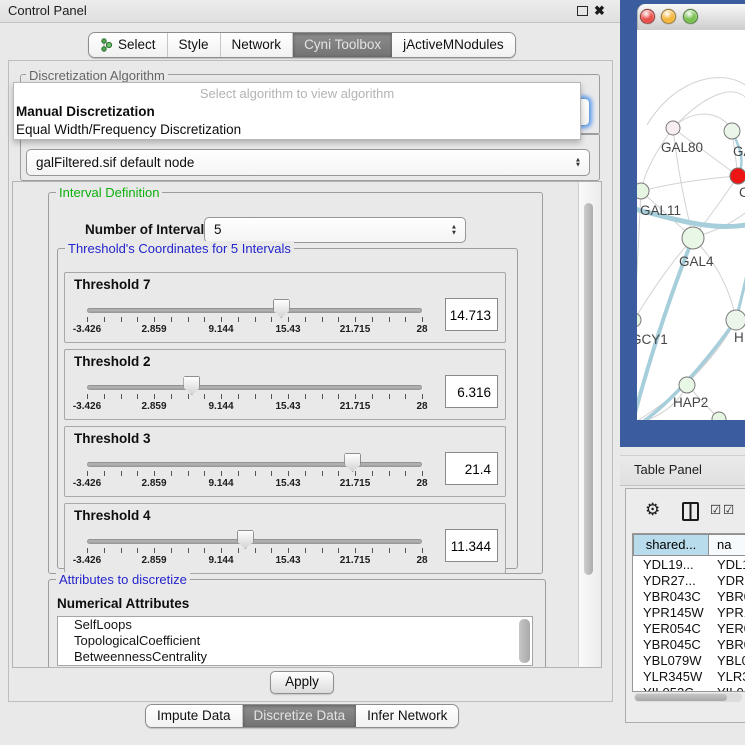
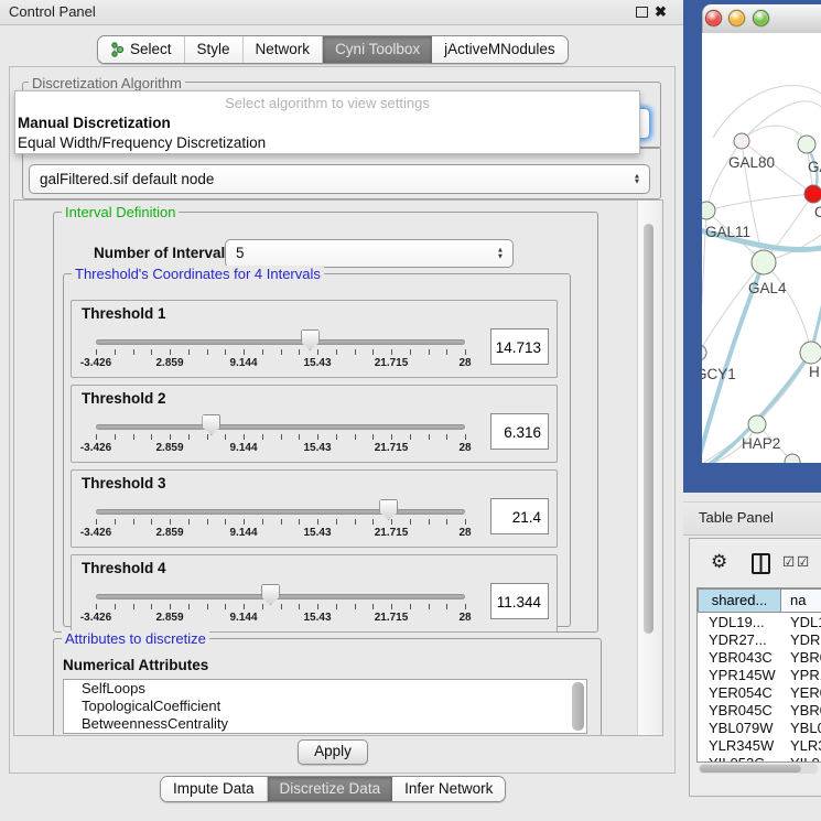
  Control Panel
  ✖
  Select
  Style
  Network
  Cyni Toolbox
  jActiveMNodules
  Discretization Algorithm
- Select algorithm to view algorithm
+ Select algorithm to view settings
  Manual Discretization
  Equal Width/Frequency Discretization
  galFiltered.sif default node
  Interval Definition
  Number of Interval
  5
- Threshold's Coordinates for 5 Intervals
+ Threshold's Coordinates for 4 Intervals
- Threshold 7
+ Threshold 1
  -3.426
  2.859
  9.144
  15.43
  21.715
  28
  14.713
  Threshold 2
  -3.426
  2.859
  9.144
  15.43
  21.715
  28
  6.316
  Threshold 3
  -3.426
  2.859
  9.144
  15.43
  21.715
  28
  21.4
  Threshold 4
  -3.426
  2.859
  9.144
  15.43
  21.715
  28
  11.344
  Attributes to discretize
  Numerical Attributes
  SelfLoops
  TopologicalCoefficient
  BetweennessCentrality
  Apply
  Impute Data
  Discretize Data
  Infer Network
  GAL80
  C
  GAL11
  GAL4
  GCY1
  H
  HAP2
  Table Panel
  ⚙
  ☑
  ☑
  shared...
  na
  YDL19...
  YDL
  YDR27...
  YDR
  YBR043C
  YBR
  YPR145W
  YPR
  YER054C
  YER
  YBR045C
  YBR
  YBL079W
  YBL
  YLR345W
  YLR
